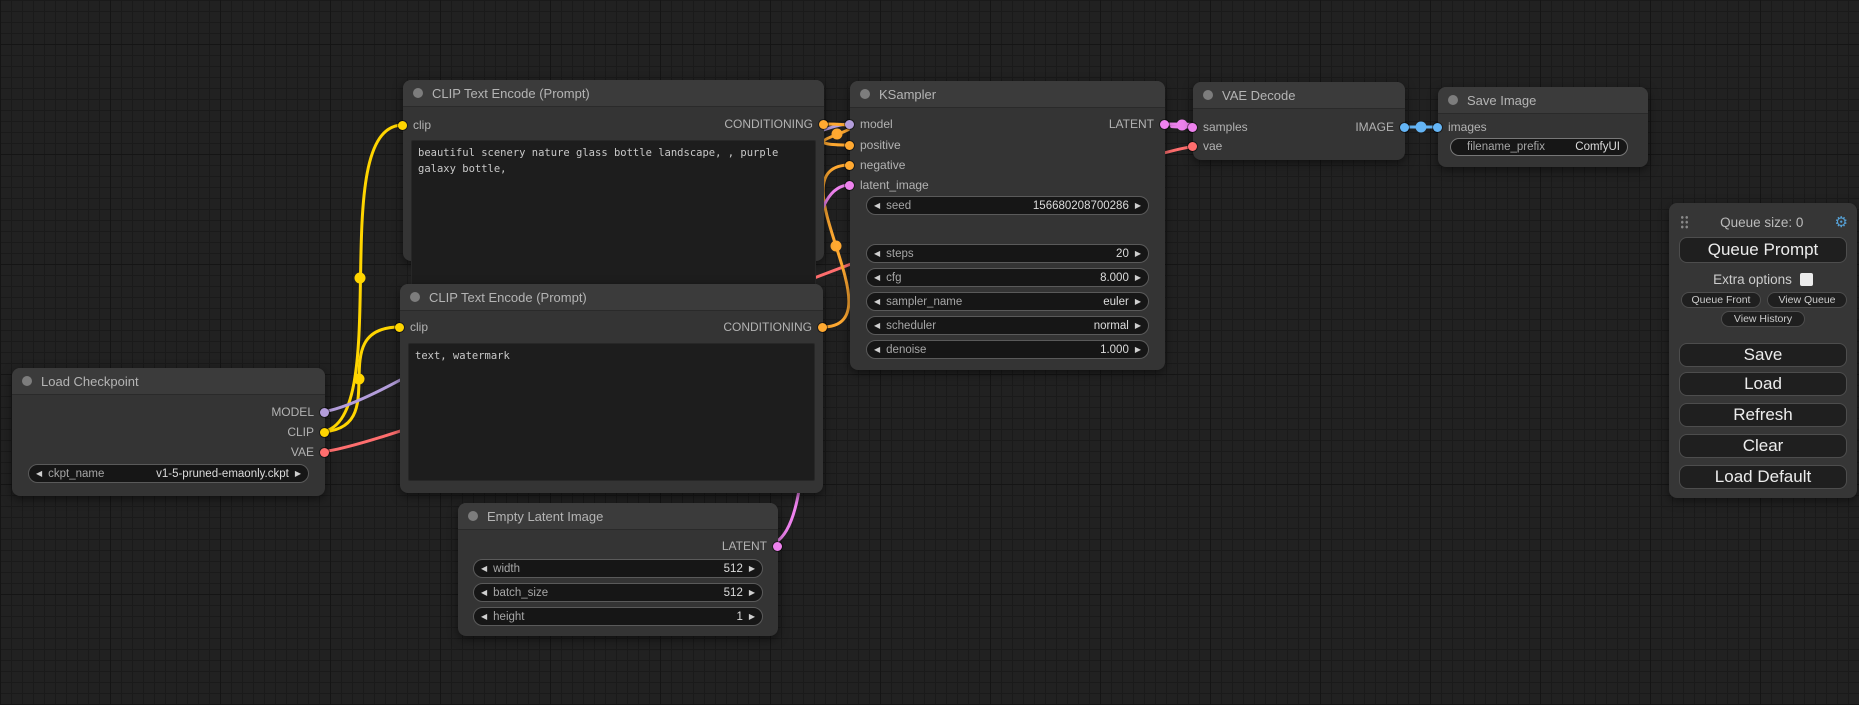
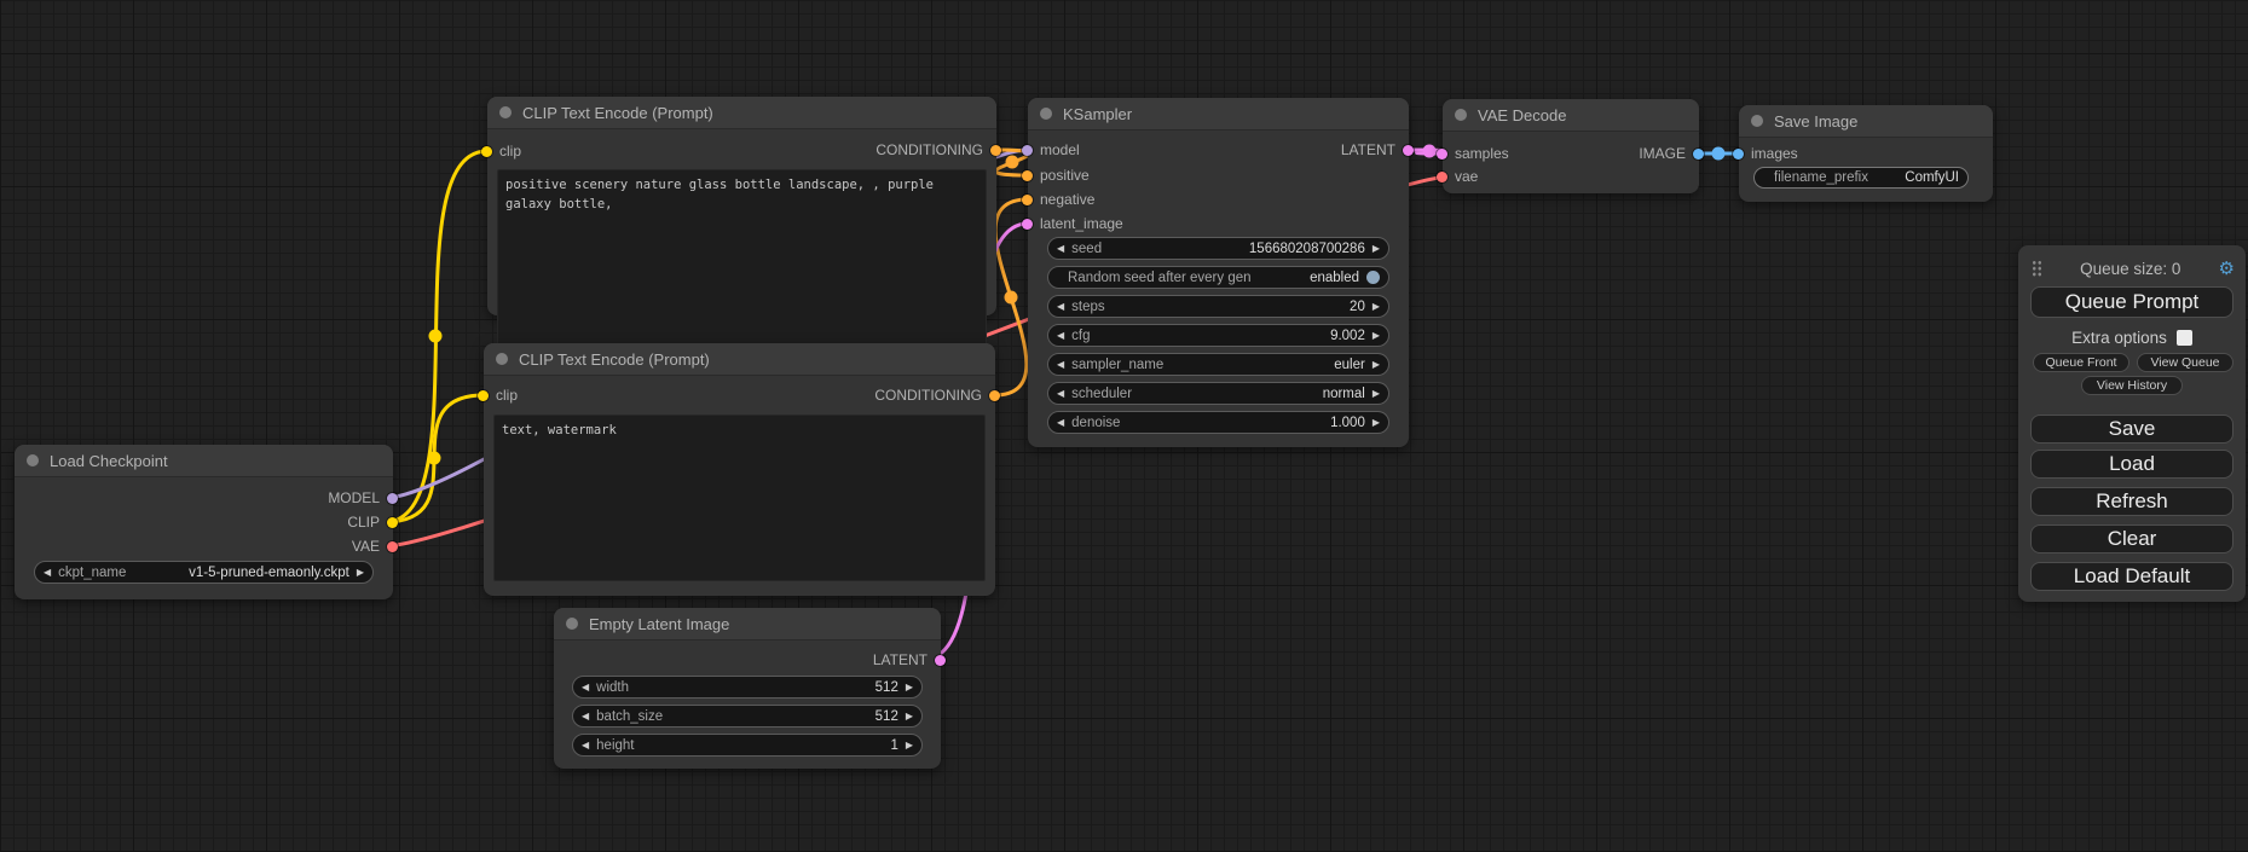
  Load Checkpoint
  MODEL
  CLIP
  VAE
  ◀
  ckpt_name
  v1-5-pruned-emaonly.ckpt
  ▶
  CLIP Text Encode (Prompt)
  clip
  CONDITIONING
- beautiful scenery nature glass bottle landscape, , purple galaxy bottle,
+ positive scenery nature glass bottle landscape, , purple galaxy bottle,
  CLIP Text Encode (Prompt)
  clip
  CONDITIONING
  text, watermark
  KSampler
  model
  positive
  negative
  latent_image
  LATENT
  ◀
  seed
  156680208700286
  ▶
+ Random seed after every gen
+ enabled
  ◀
  steps
  20
  ▶
  ◀
  cfg
- 8.000
+ 9.002
  ▶
  ◀
  sampler_name
  euler
  ▶
  ◀
  scheduler
  normal
  ▶
  ◀
  denoise
  1.000
  ▶
  VAE Decode
  samples
  vae
  IMAGE
  Save Image
  images
  filename_prefix
  ComfyUI
  Empty Latent Image
  LATENT
  ◀
  width
  512
  ▶
  ◀
  batch_size
  512
  ▶
  ◀
  height
  1
  ▶
  Queue size: 0
  ⚙
  Queue Prompt
  Extra options
  Queue Front
  View Queue
  View History
  Save
  Load
  Refresh
  Clear
  Load Default
